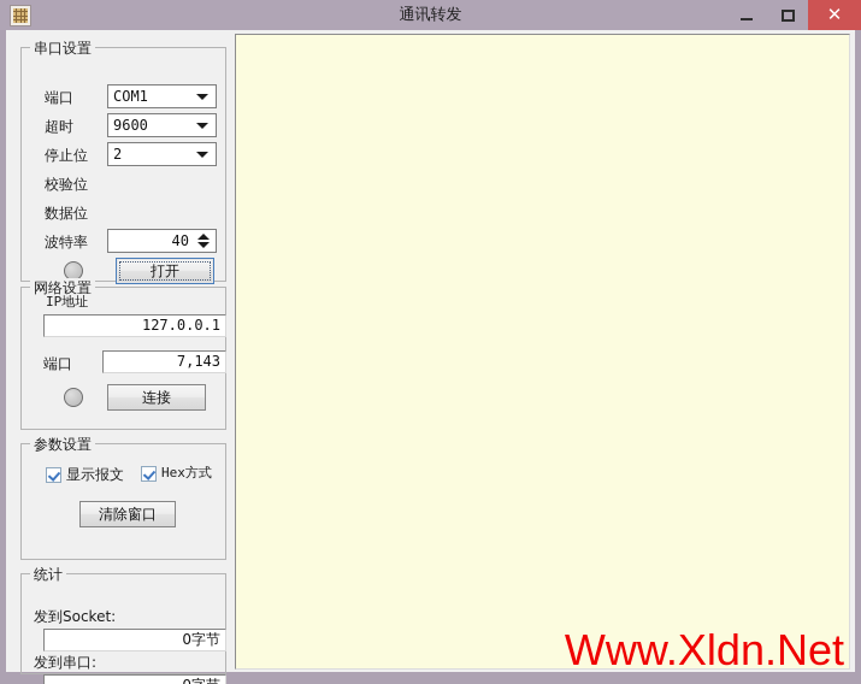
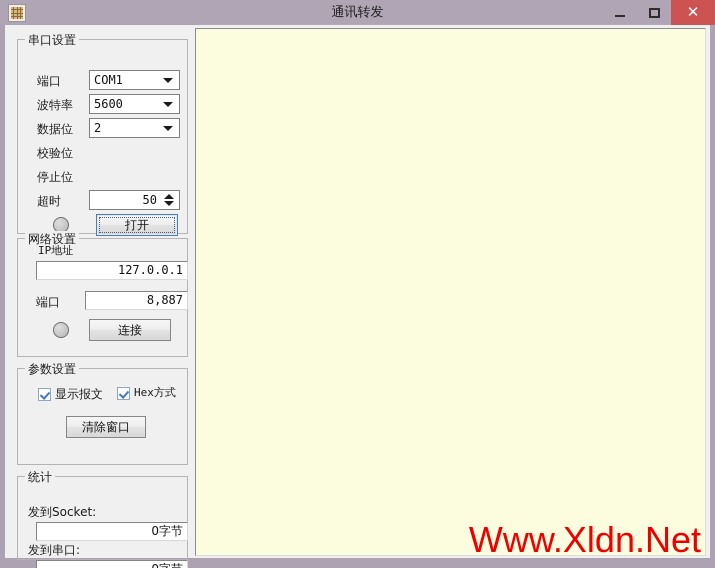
  通讯转发
  ✕
  串口设置
  端口
  COM1
- 超时
+ 波特率
- 9600
+ 5600
- 停止位
+ 数据位
  2
  校验位
- 数据位
+ 停止位
- 波特率
+ 超时
- 40
+ 50
  打开
  网络设置
  IP地址
  127.0.0.1
  端口
- 7,143
+ 8,887
  连接
  参数设置
  显示报文
  Hex方式
  清除窗口
  统计
  发到Socket:
  0字节
  发到串口:
  Www.Xldn.Net
